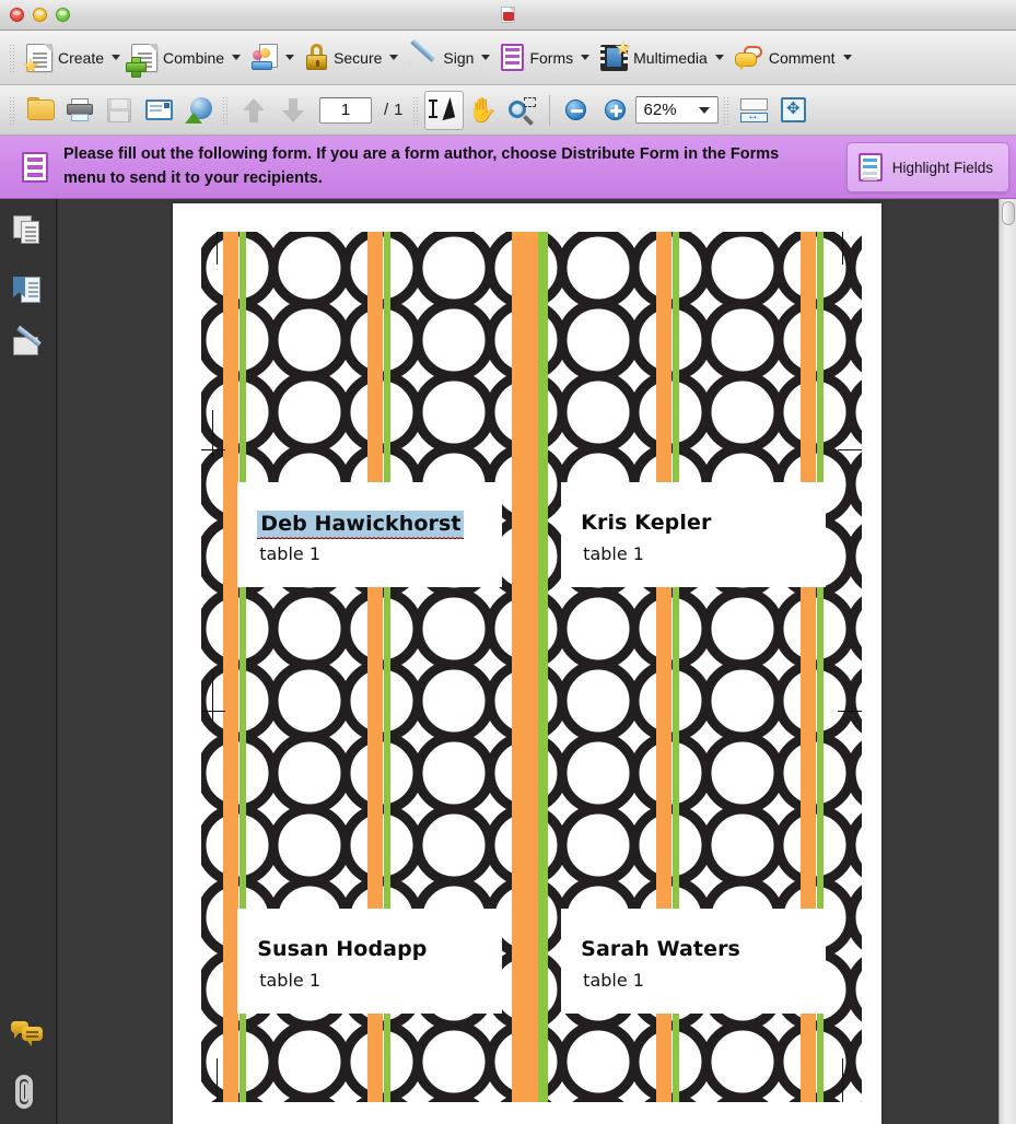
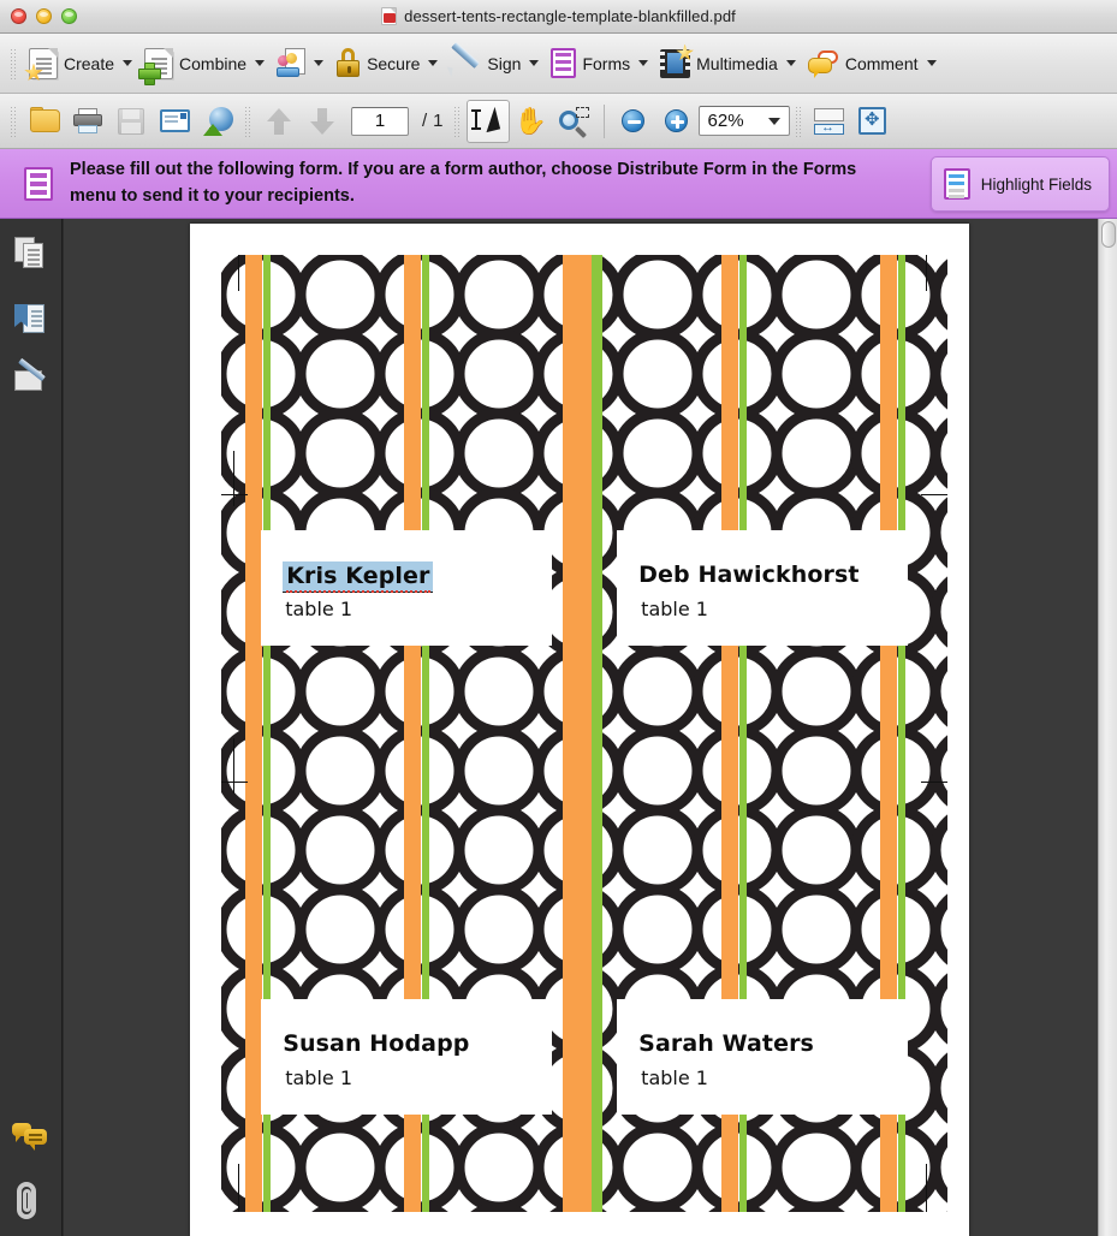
+ dessert-tents-rectangle-template-blankfilled.pdf
  Create
  Combine
  Secure
  Sign
  Forms
  Multimedia
  Comment
  1
  /
  1
  ✋
  62%
  Please fill out the following form. If you are a form author, choose Distribute Form in the Forms menu to send it to your recipients.
  Highlight Fields
- Deb Hawickhorst
+ Kris Kepler
  table 1
- Kris Kepler
+ Deb Hawickhorst
  table 1
  Susan Hodapp
  table 1
  Sarah Waters
  table 1
